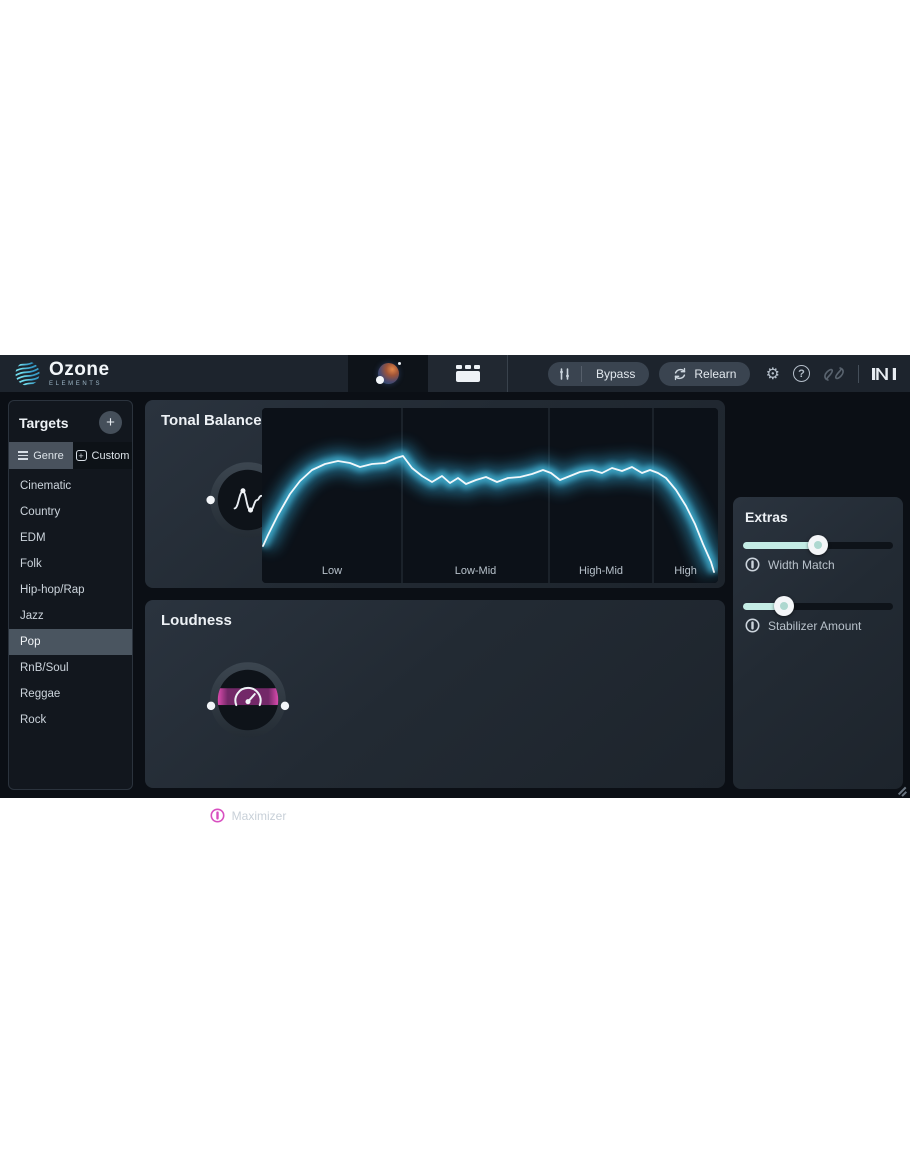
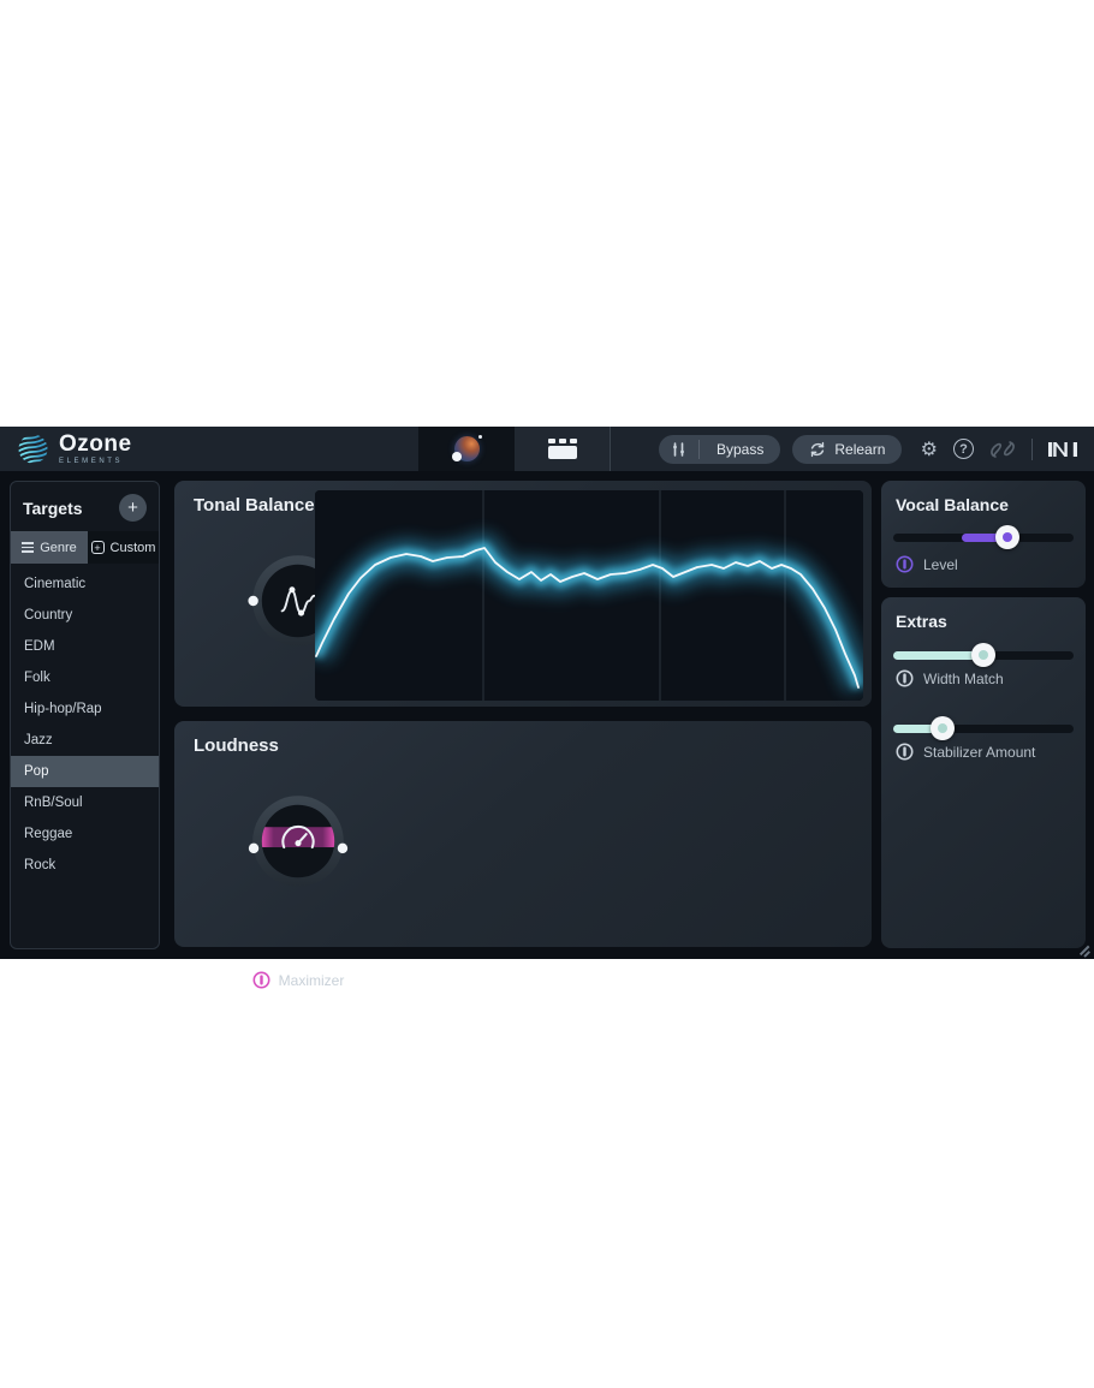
  Ozone
  Bypass
  Relearn
  ⚙
  ?
  Targets
  +
  Genre
  +
  Custom
  Cinematic
  Country
  EDM
  Folk
  Hip-hop/Rap
  Jazz
  Pop
  RnB/Soul
  Reggae
  Rock
  Tonal Balance
- Low
- Low-Mid
- High-Mid
- High
  Loudness
  Maximizer
+ Vocal Balance
+ Level
  Extras
  Width Match
  Stabilizer Amount
